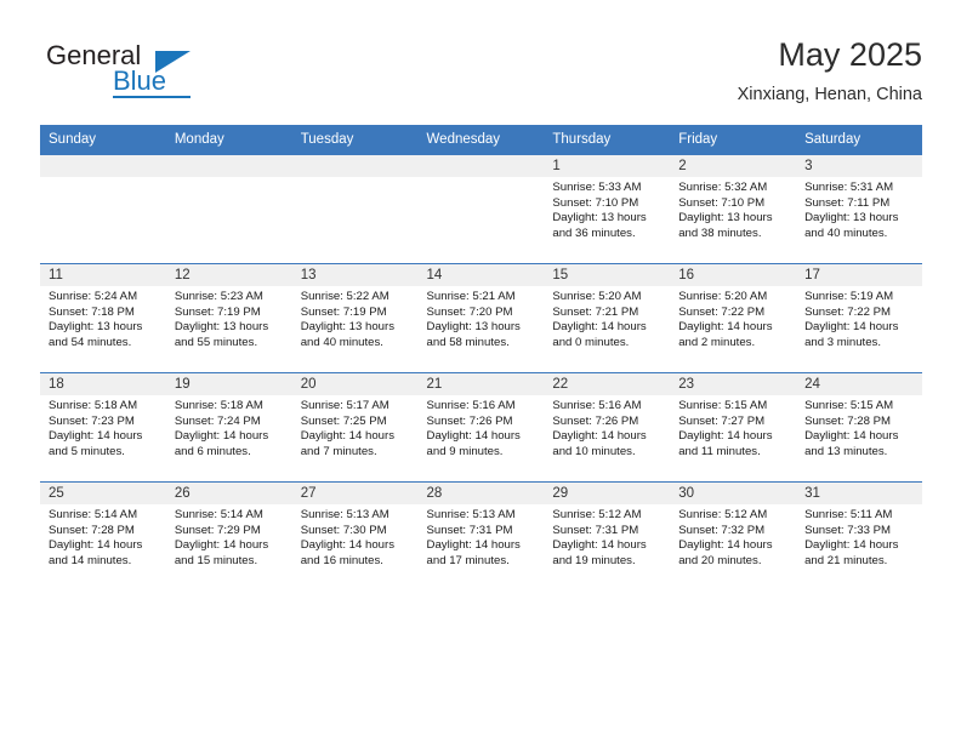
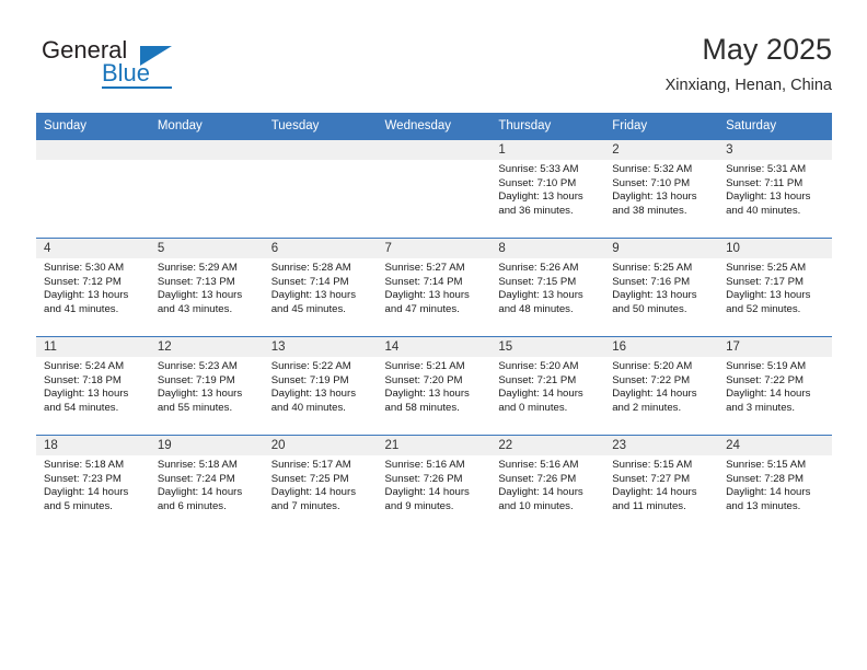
  General
  Blue
  May 2025
  Xinxiang, Henan, China
  Sunday	Monday	Tuesday	Wednesday	Thursday	Friday	Saturday
  				1Sunrise: 5:33 AMSunset: 7:10 PMDaylight: 13 hoursand 36 minutes.	2Sunrise: 5:32 AMSunset: 7:10 PMDaylight: 13 hoursand 38 minutes.	3Sunrise: 5:31 AMSunset: 7:11 PMDaylight: 13 hoursand 40 minutes.
+ 4Sunrise: 5:30 AMSunset: 7:12 PMDaylight: 13 hoursand 41 minutes.	5Sunrise: 5:29 AMSunset: 7:13 PMDaylight: 13 hoursand 43 minutes.	6Sunrise: 5:28 AMSunset: 7:14 PMDaylight: 13 hoursand 45 minutes.	7Sunrise: 5:27 AMSunset: 7:14 PMDaylight: 13 hoursand 47 minutes.	8Sunrise: 5:26 AMSunset: 7:15 PMDaylight: 13 hoursand 48 minutes.	9Sunrise: 5:25 AMSunset: 7:16 PMDaylight: 13 hoursand 50 minutes.	10Sunrise: 5:25 AMSunset: 7:17 PMDaylight: 13 hoursand 52 minutes.
  11Sunrise: 5:24 AMSunset: 7:18 PMDaylight: 13 hoursand 54 minutes.	12Sunrise: 5:23 AMSunset: 7:19 PMDaylight: 13 hoursand 55 minutes.	13Sunrise: 5:22 AMSunset: 7:19 PMDaylight: 13 hoursand 40 minutes.	14Sunrise: 5:21 AMSunset: 7:20 PMDaylight: 13 hoursand 58 minutes.	15Sunrise: 5:20 AMSunset: 7:21 PMDaylight: 14 hoursand 0 minutes.	16Sunrise: 5:20 AMSunset: 7:22 PMDaylight: 14 hoursand 2 minutes.	17Sunrise: 5:19 AMSunset: 7:22 PMDaylight: 14 hoursand 3 minutes.
  18Sunrise: 5:18 AMSunset: 7:23 PMDaylight: 14 hoursand 5 minutes.	19Sunrise: 5:18 AMSunset: 7:24 PMDaylight: 14 hoursand 6 minutes.	20Sunrise: 5:17 AMSunset: 7:25 PMDaylight: 14 hoursand 7 minutes.	21Sunrise: 5:16 AMSunset: 7:26 PMDaylight: 14 hoursand 9 minutes.	22Sunrise: 5:16 AMSunset: 7:26 PMDaylight: 14 hoursand 10 minutes.	23Sunrise: 5:15 AMSunset: 7:27 PMDaylight: 14 hoursand 11 minutes.	24Sunrise: 5:15 AMSunset: 7:28 PMDaylight: 14 hoursand 13 minutes.
- 25Sunrise: 5:14 AMSunset: 7:28 PMDaylight: 14 hoursand 14 minutes.	26Sunrise: 5:14 AMSunset: 7:29 PMDaylight: 14 hoursand 15 minutes.	27Sunrise: 5:13 AMSunset: 7:30 PMDaylight: 14 hoursand 16 minutes.	28Sunrise: 5:13 AMSunset: 7:31 PMDaylight: 14 hoursand 17 minutes.	29Sunrise: 5:12 AMSunset: 7:31 PMDaylight: 14 hoursand 19 minutes.	30Sunrise: 5:12 AMSunset: 7:32 PMDaylight: 14 hoursand 20 minutes.	31Sunrise: 5:11 AMSunset: 7:33 PMDaylight: 14 hoursand 21 minutes.
